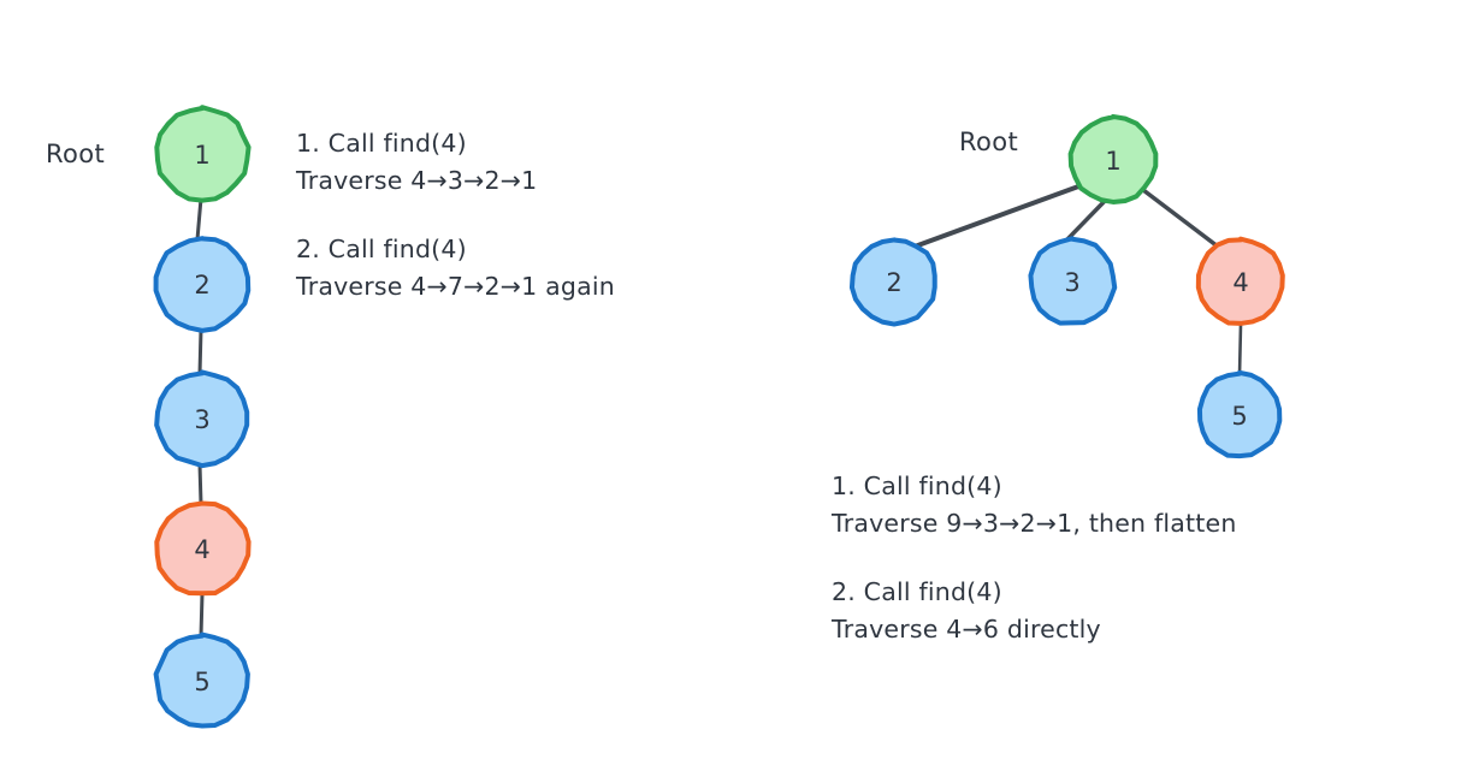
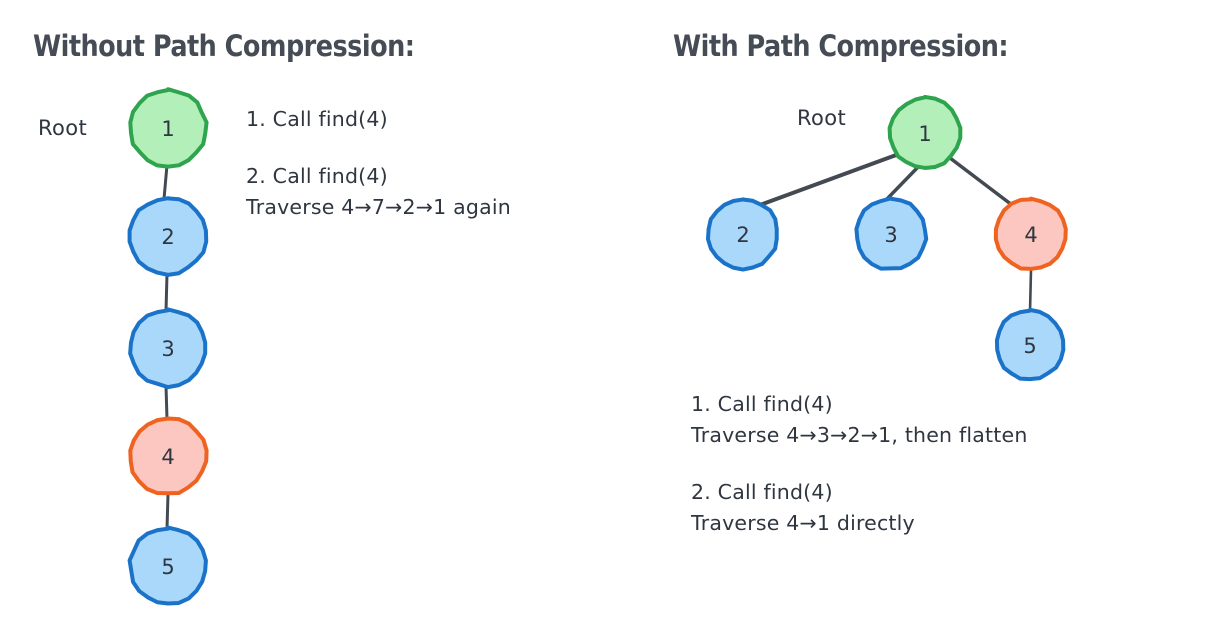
+ Without Path Compression:
+ With Path Compression:
  Root
  Root
  1. Call find(4)
- Traverse 4→3→2→1
  2. Call find(4)
  Traverse 4→7→2→1 again
  1. Call find(4)
- Traverse 9→3→2→1, then flatten
+ Traverse 4→3→2→1, then flatten
  2. Call find(4)
- Traverse 4→6 directly
+ Traverse 4→1 directly
  1
  2
  3
  4
  5
  1
  2
  3
  4
  5
